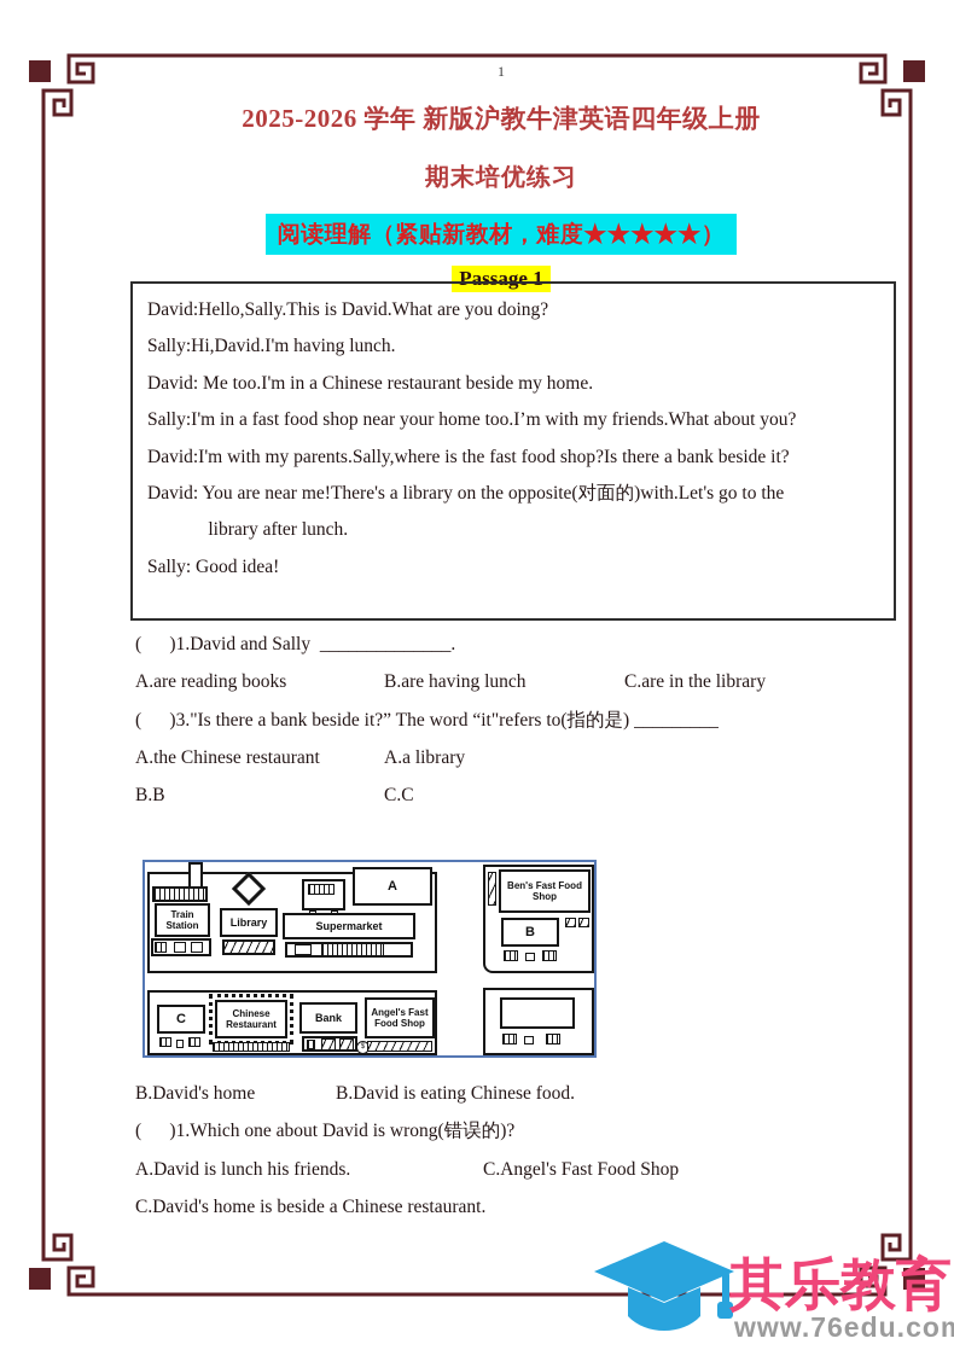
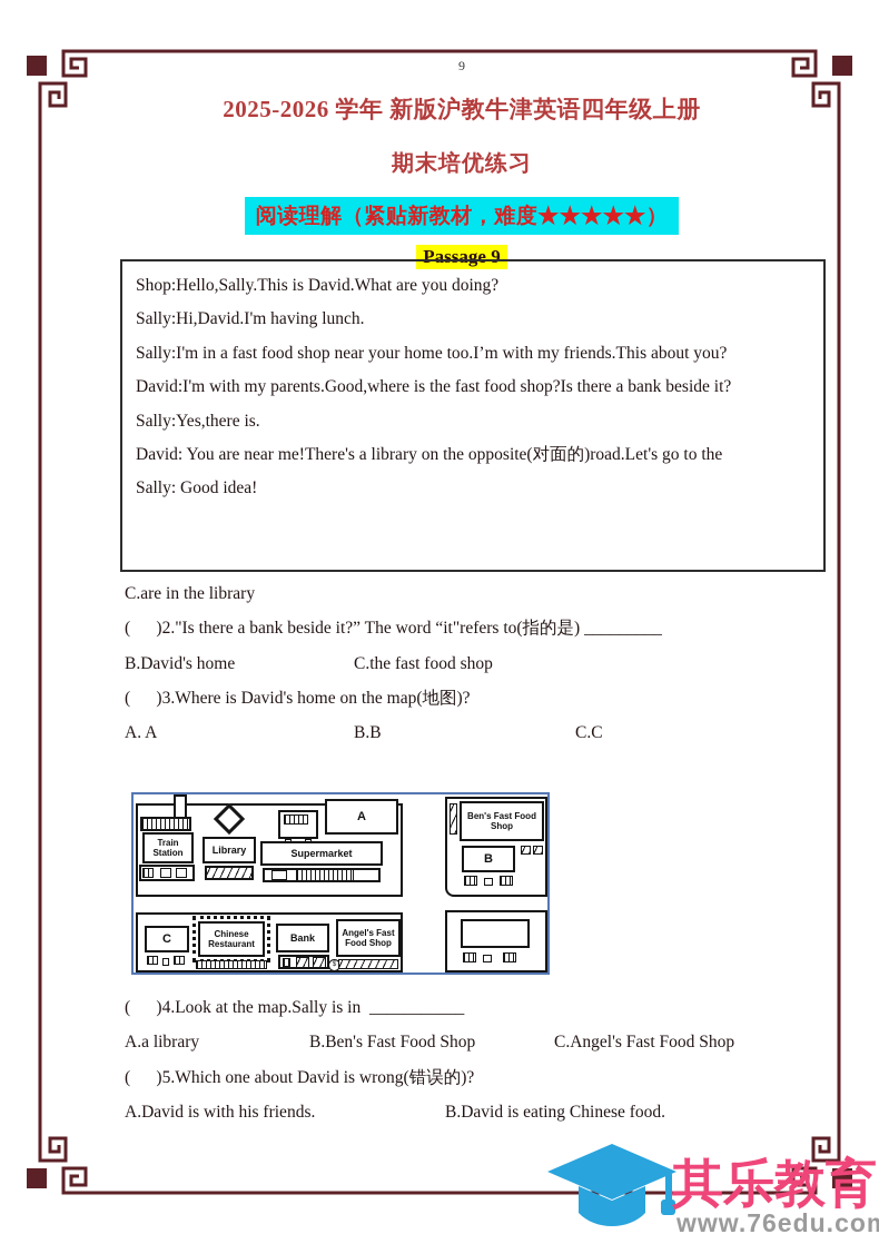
- 1
+ 9
  2025-2026 学年 新版沪教牛津英语四年级上册
  期末培优练习
  阅读理解（紧贴新教材，难度★★★★★）
- Passage 1
+ Passage 9
- David:Hello,Sally.This is David.What are you doing?
+ Shop:Hello,Sally.This is David.What are you doing?
  Sally:Hi,David.I'm having lunch.
- David: Me too.I'm in a Chinese restaurant beside my home.
- Sally:I'm in a fast food shop near your home too.I’m with my friends.What about you?
+ Sally:I'm in a fast food shop near your home too.I’m with my friends.This about you?
- David:I'm with my parents.Sally,where is the fast food shop?Is there a bank beside it?
+ David:I'm with my parents.Good,where is the fast food shop?Is there a bank beside it?
+ Sally:Yes,there is.
- David: You are near me!There's a library on the opposite(对面的)with.Let's go to the
+ David: You are near me!There's a library on the opposite(对面的)road.Let's go to the
- library after lunch.
  Sally: Good idea!
- ( )1.David and Sally ______________.
- A.are reading books
- B.are having lunch
  C.are in the library
- ( )3."Is there a bank beside it?” The word “it"refers to(指的是) _________
+ ( )2."Is there a bank beside it?” The word “it"refers to(指的是) _________
- A.the Chinese restaurant
- A.a library
+ B.David's home
+ C.the fast food shop
+ ( )3.Where is David's home on the map(地图)?
+ A. A
  B.B
  C.C
  Train Station
  Library
  Supermarket
  A
  Ben's Fast Food Shop
  B
  C
  Chinese Restaurant
  Bank
  Angel's Fast Food Shop
+ ( )4.Look at the map.Sally is in ___________
- B.David's home
+ A.a library
+ B.Ben's Fast Food Shop
- B.David is eating Chinese food.
+ C.Angel's Fast Food Shop
- ( )1.Which one about David is wrong(错误的)?
+ ( )5.Which one about David is wrong(错误的)?
- A.David is lunch his friends.
+ A.David is with his friends.
- C.Angel's Fast Food Shop
+ B.David is eating Chinese food.
- C.David's home is beside a Chinese restaurant.
  其乐教育
  www.76edu.co
